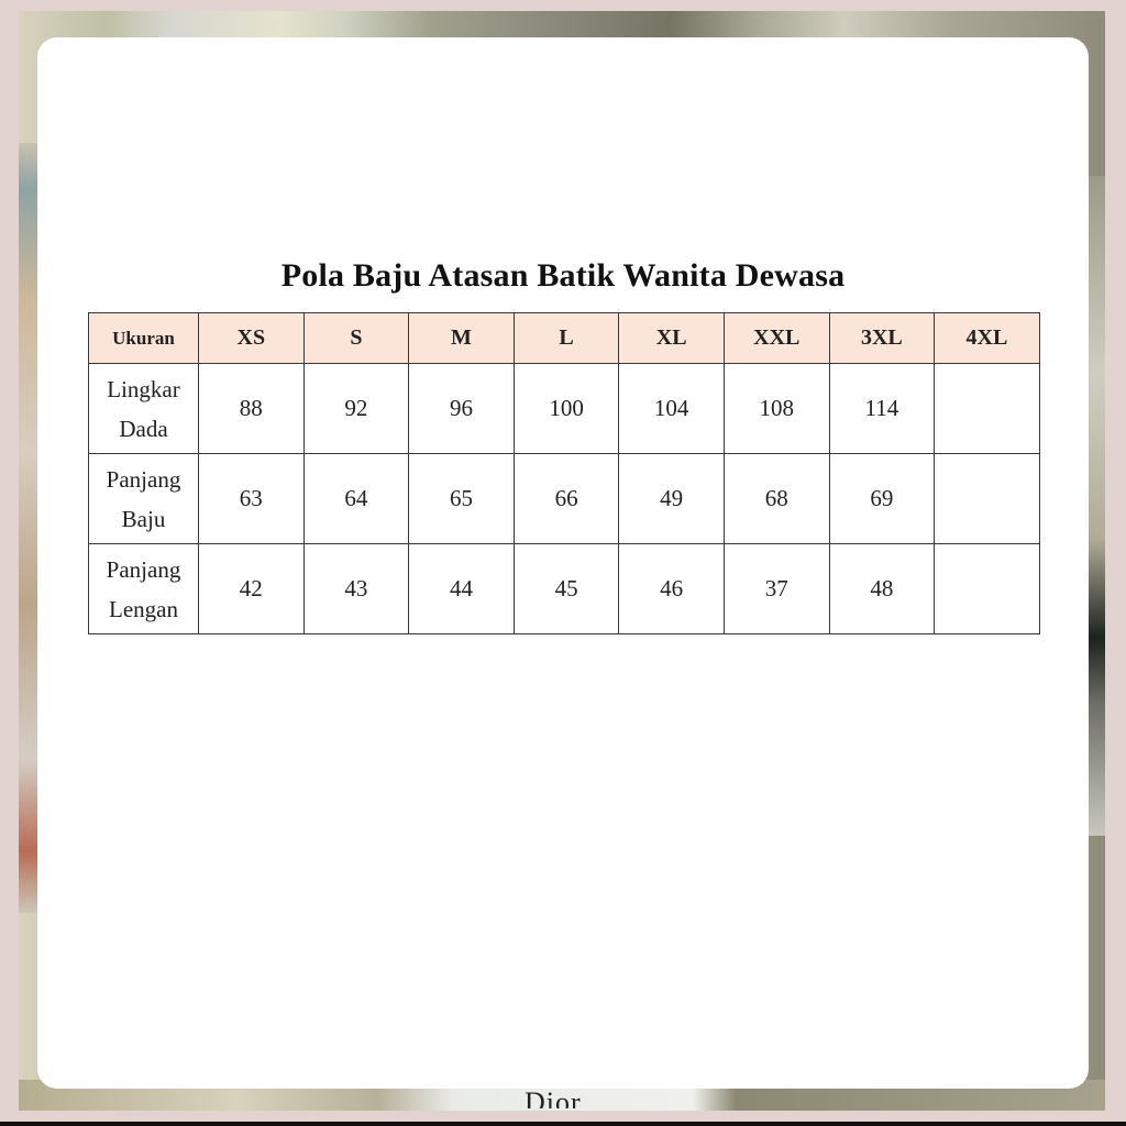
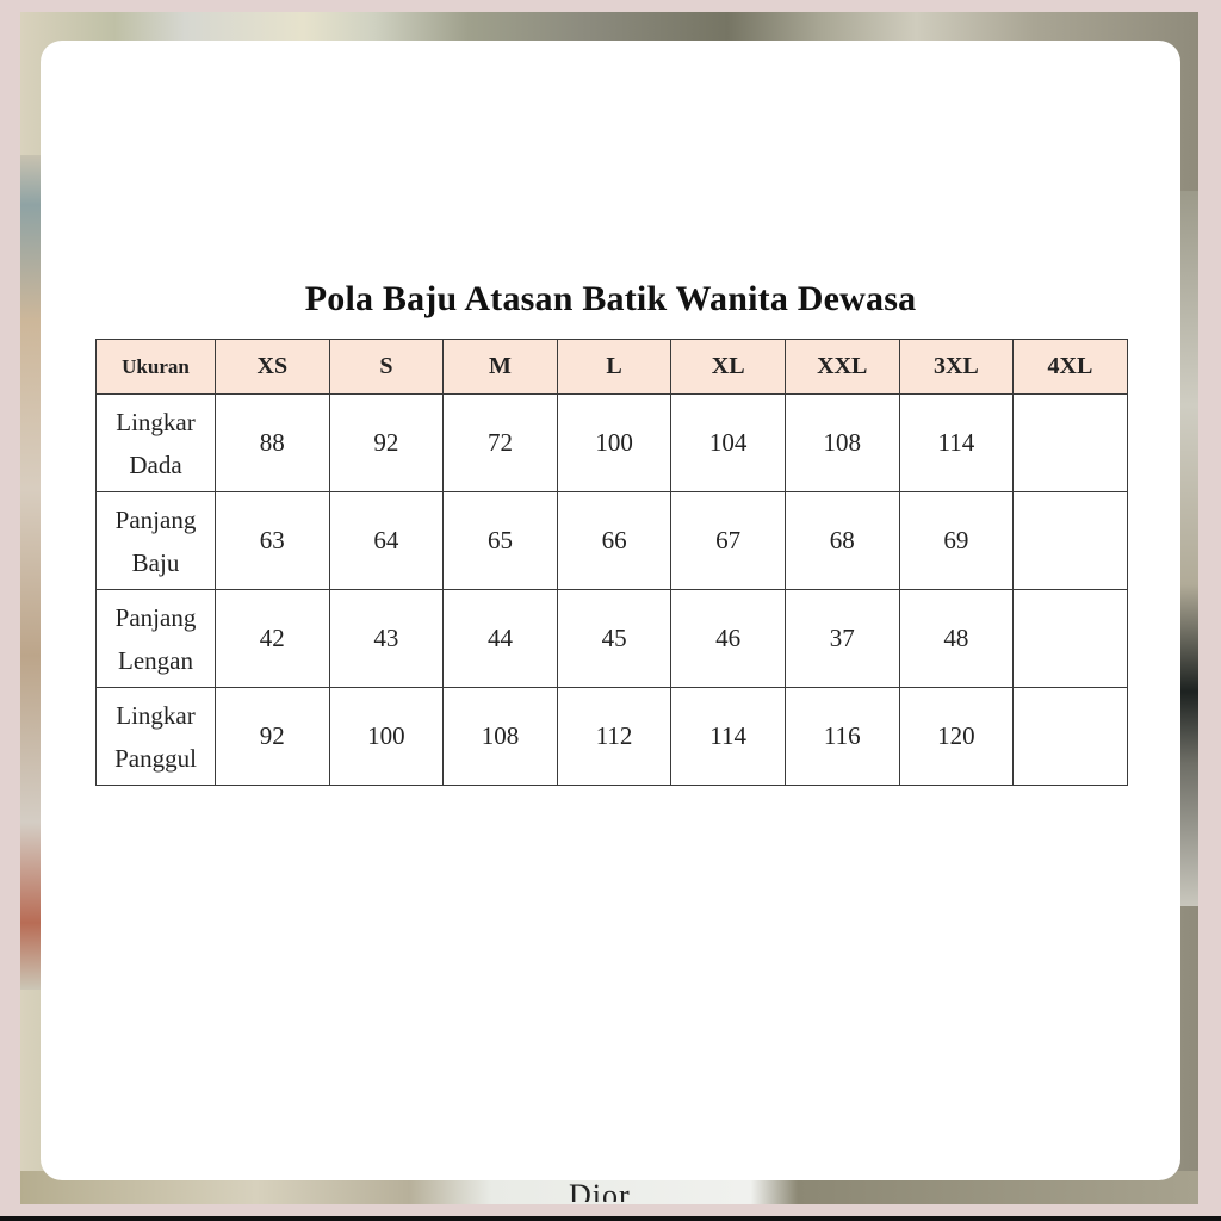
  Dior
  Pola Baju Atasan Batik Wanita Dewasa
  Ukuran	XS	S	M	L	XL	XXL	3XL	4XL
- Lingkar Dada	88	92	96	100	104	108	114
+ Lingkar Dada	88	92	72	100	104	108	114
- Panjang Baju	63	64	65	66	49	68	69
+ Panjang Baju	63	64	65	66	67	68	69
  Panjang Lengan	42	43	44	45	46	37	48
+ Lingkar Panggul	92	100	108	112	114	116	120
